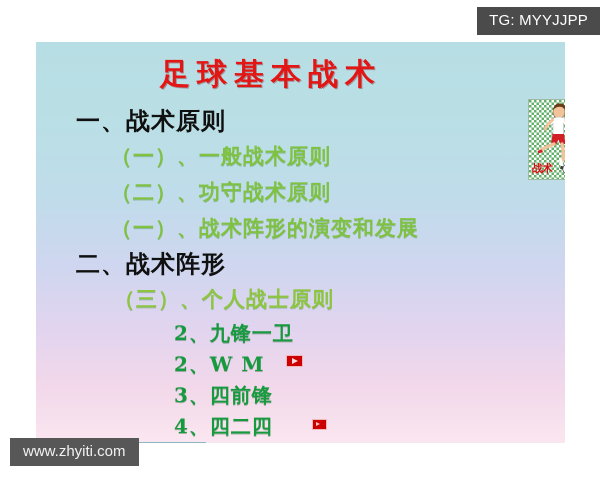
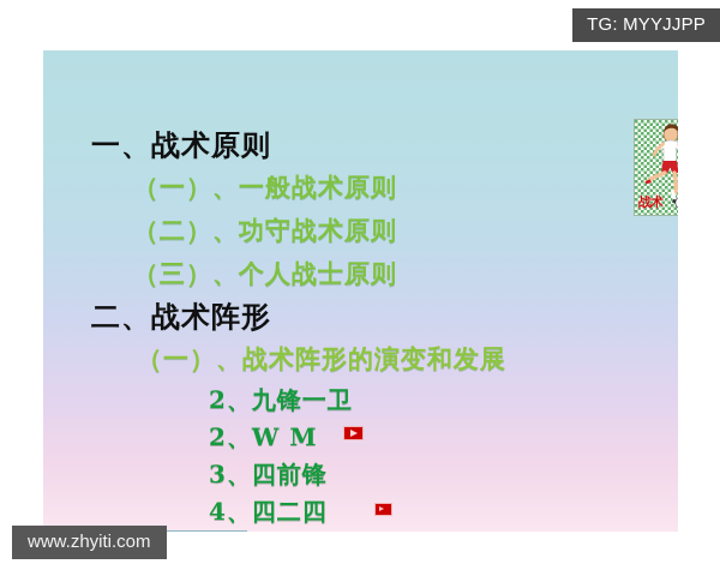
- 足球基本战术
  战术
  一、战术原则
  （一）、一般战术原则
  （二）、功守战术原则
- （一）、战术阵形的演变和发展
+ （三）、个人战士原则
  二、战术阵形
- （三）、个人战士原则
+ （一）、战术阵形的演变和发展
  2、九锋一卫
  2、W M
  3、四前锋
  4、四二四
  TG: MYYJJPP
  www.zhyiti.com
